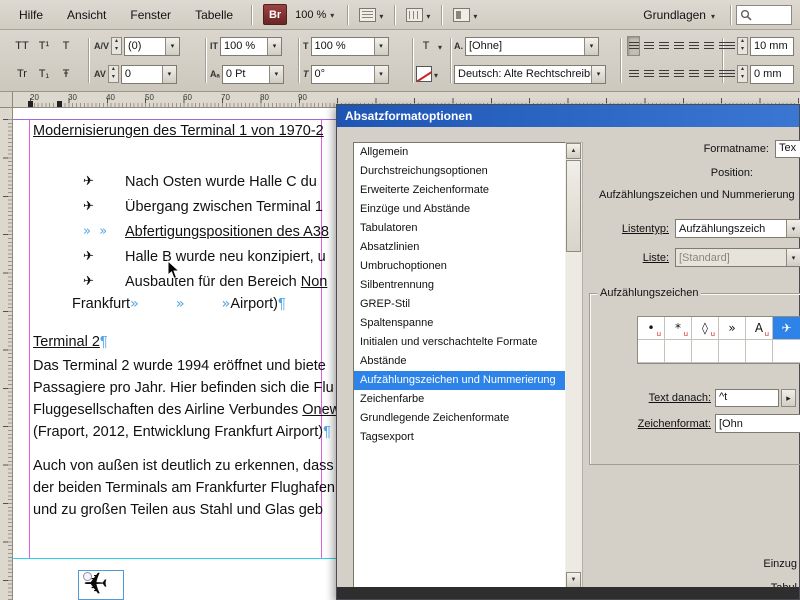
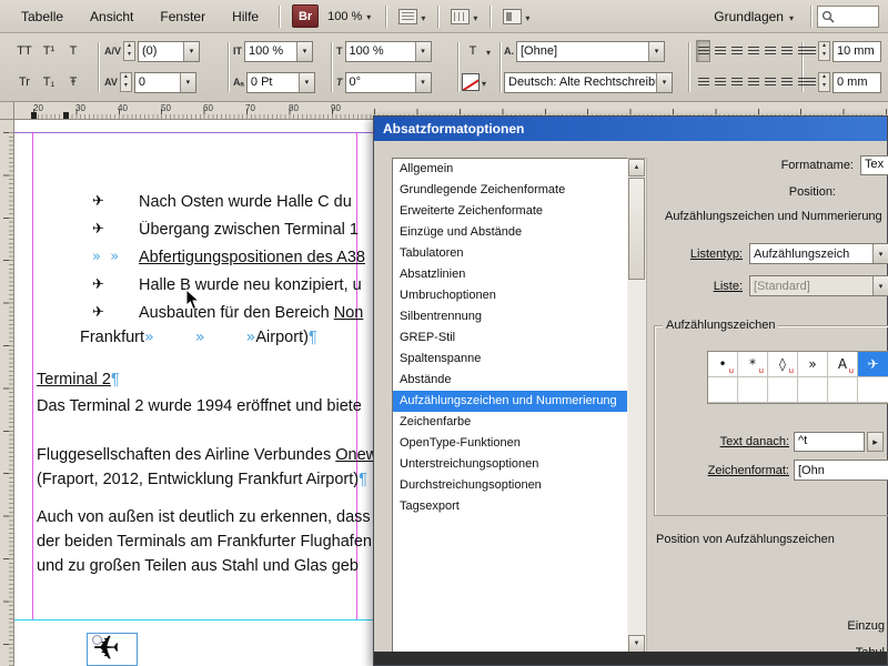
- Hilfe
+ Tabelle
  Ansicht
  Fenster
- Tabelle
+ Hilfe
  Br
  100 %
  Grundlagen
  TT
  T¹
  T
  A/V
  (0)
  IT
  100 %
  T
  100 %
  T
  A.
  [Ohne]
  10 mm
  Tr
  T₁
  Ŧ
  AV
  0
  Aₐ
  0 Pt
  T
  0°
  Deutsch: Alte Rechtschreib
  0 mm
  20
  30
  40
  50
  60
  70
  80
  90
- Modernisierungen des Terminal 1 von 1970-2
  ✈
  Nach Osten wurde Halle C du
  ✈
  Übergang zwischen Terminal 1
  » »
  Abfertigungspositionen des A38
  ✈
  Halle B wurde neu konzipiert, u
  ✈
  Ausbauten für den Bereich Non
  Frankfurt» » »Airport)¶
  Terminal 2¶
  Das Terminal 2 wurde 1994 eröffnet und biete
- Passagiere pro Jahr. Hier befinden sich die Flu
  Fluggesellschaften des Airline Verbundes Onew
  (Fraport, 2012, Entwicklung Frankfurt Airport)¶
  Auch von außen ist deutlich zu erkennen, dass
  der beiden Terminals am Frankfurter Flughafen
  und zu großen Teilen aus Stahl und Glas geb
  Absatzformatoptionen
  Allgemein
- Durchstreichungsoptionen
+ Grundlegende Zeichenformate
  Erweiterte Zeichenformate
  Einzüge und Abstände
  Tabulatoren
  Absatzlinien
  Umbruchoptionen
  Silbentrennung
  GREP-Stil
  Spaltenspanne
- Initialen und verschachtelte Formate
  Abstände
  Aufzählungszeichen und Nummerierung
  Zeichenfarbe
+ OpenType-Funktionen
+ Unterstreichungsoptionen
- Grundlegende Zeichenformate
+ Durchstreichungsoptionen
  Tagsexport
  Formatname:
  Tex
  Position:
  Aufzählungszeichen und Nummerierung
  Listentyp:
  Aufzählungszeich
  Liste:
  [Standard]
  Aufzählungszeichen
  •
  u
  *
  u
  ◊
  u
  »
  A
  u
  ✈
  Text danach:
  ^t
  Zeichenformat:
  [Ohn
+ Position von Aufzählungszeichen
  Einzug
